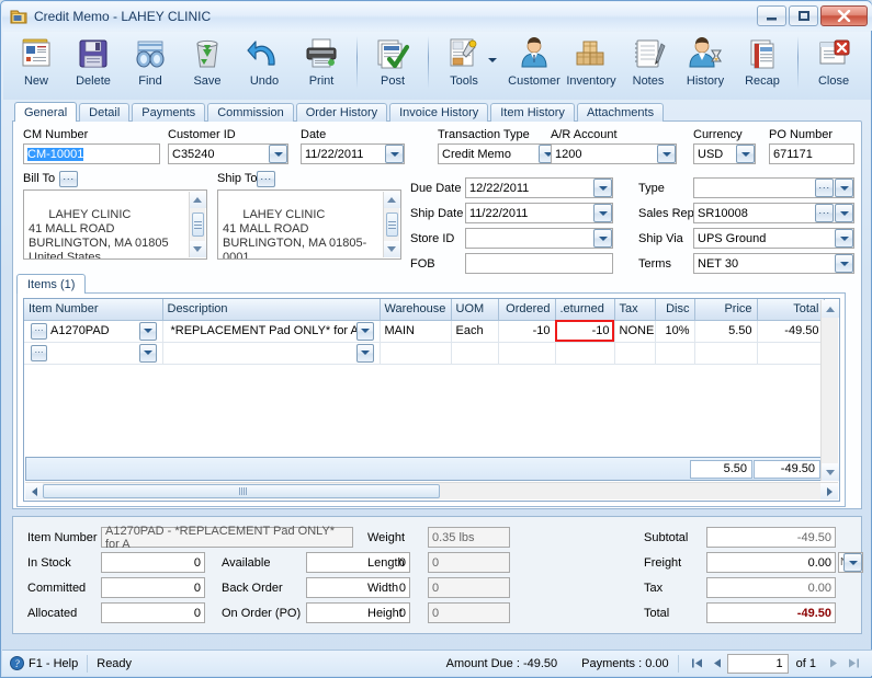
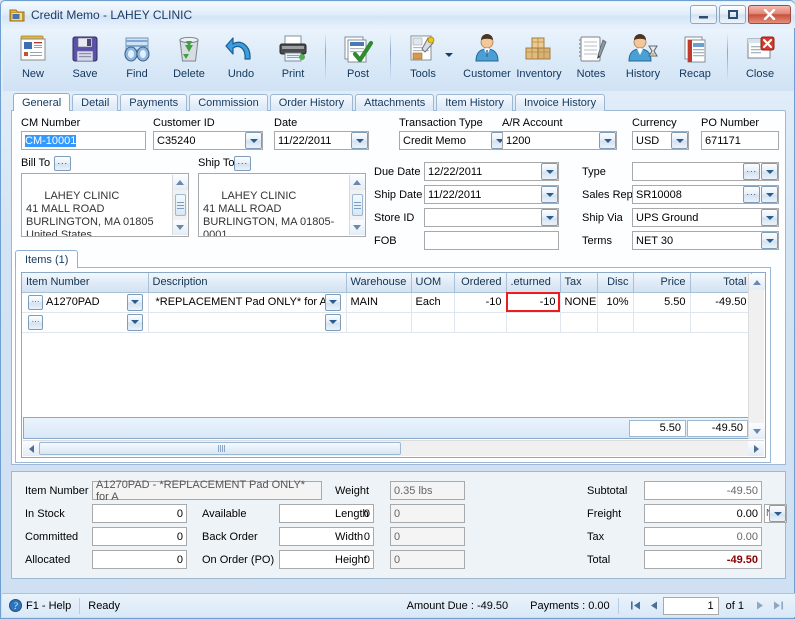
  Credit Memo - LAHEY CLINIC
  New
- Delete
+ Save
  Find
- Save
+ Delete
  Undo
  Print
  Post
  Tools
  Customer
  Inventory
  Notes
  History
  Recap
  Close
  General
  Detail
  Payments
  Commission
  Order History
- Invoice History
+ Attachments
  Item History
- Attachments
+ Invoice History
  CM Number
  Customer ID
  Date
  Transaction Type
  A/R Account
  Currency
  PO Number
  CM-10001
  C35240
  11/22/2011
  Credit Memo
  1200
  USD
  671171
  Bill To
  ···
  LAHEY CLINIC
  41 MALL ROAD
  BURLINGTON, MA 01805
  United States
  Ship To
  ···
  LAHEY CLINIC
  41 MALL ROAD
  BURLINGTON, MA 01805-
  0001
  Due Date
  12/22/2011
  Ship Date
  11/22/2011
  Store ID
  FOB
  Type
  ···
  Sales Rep
  SR10008
  ···
  Ship Via
  UPS Ground
  Terms
  NET 30
  Items (1)
  Item Number	Description	Warehouse	UOM	Ordered	.eturned	Tax	Disc	Price	Total
  ··· A1270PAD	*REPLACEMENT Pad ONLY* for A	MAIN	Each	-10	-10	NONE	10%	5.50	-49.50
  ···
  5.50
  -49.50
  Item Number
  A1270PAD - *REPLACEMENT Pad ONLY* for A
  In Stock
  0
  Committed
  0
  Allocated
  0
  Available
  0
  Back Order
  0
  On Order (PO)
  0
  Weight
  0.35 lbs
  Length
  0
  Width
  0
  Height
  0
  Subtotal
  -49.50
  Freight
  0.00
  Tax
  0.00
  Total
  -49.50
  ?
  F1 - Help
  Ready
  Amount Due : -49.50
  Payments : 0.00
  1
  of 1
